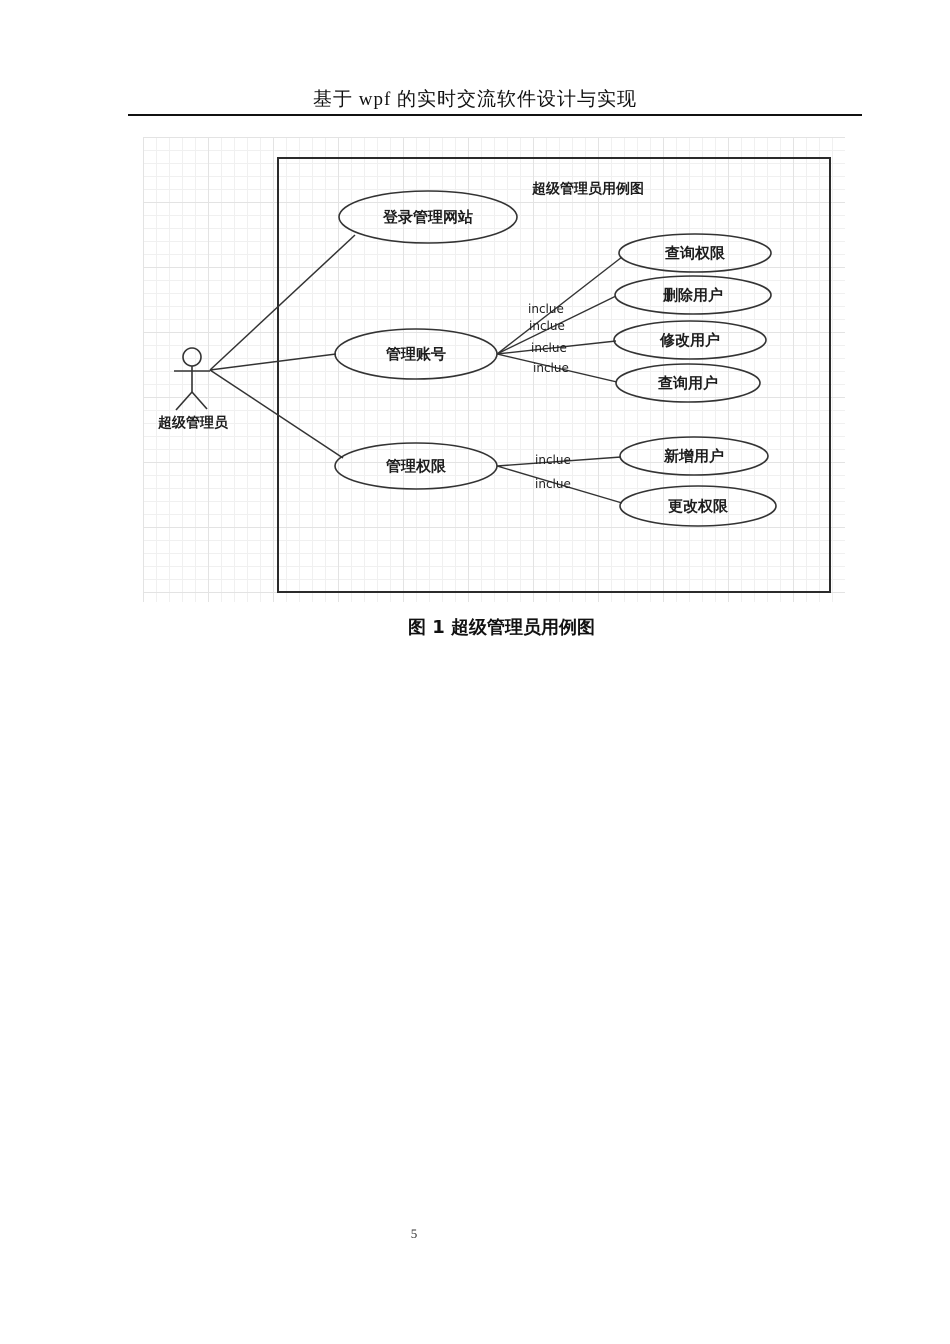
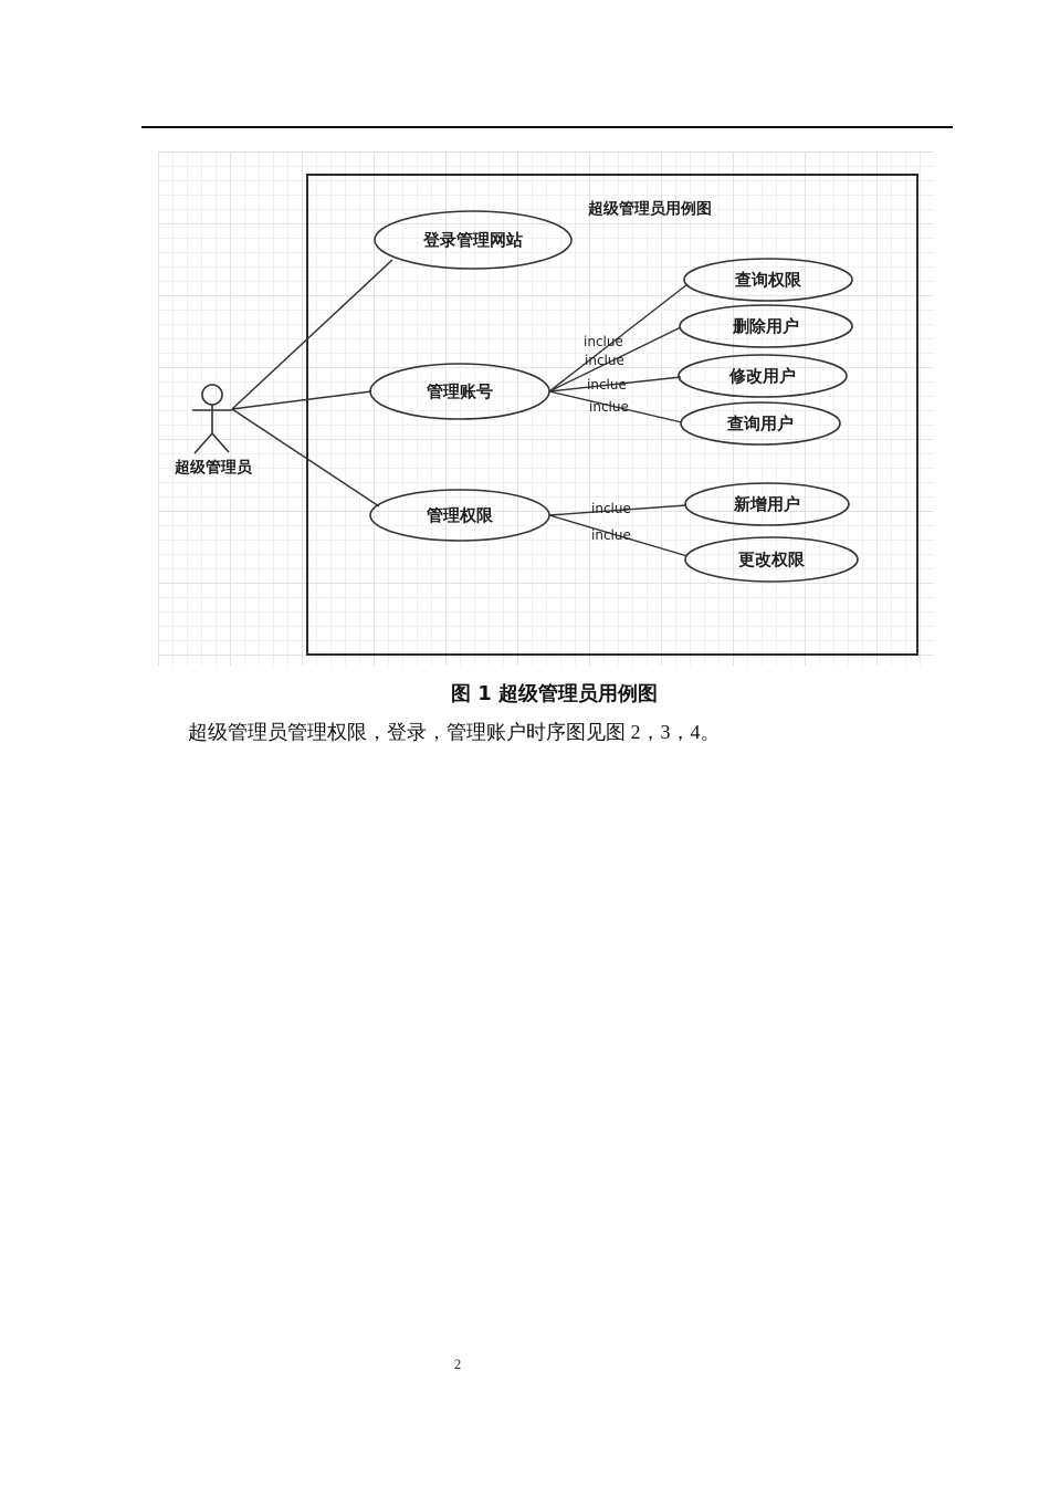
- 基于 wpf 的实时交流软件设计与实现
  超级管理员用例图
  超级管理员
  登录管理网站
  管理账号
  管理权限
  查询权限
  删除用户
  修改用户
  查询用户
  新增用户
  更改权限
  inclue
  inclue
  inclue
  inclue
  inclue
  inclue
  图 1 超级管理员用例图
+ 超级管理员管理权限，登录，管理账户时序图见图 2，3，4。
- 5
+ 2
